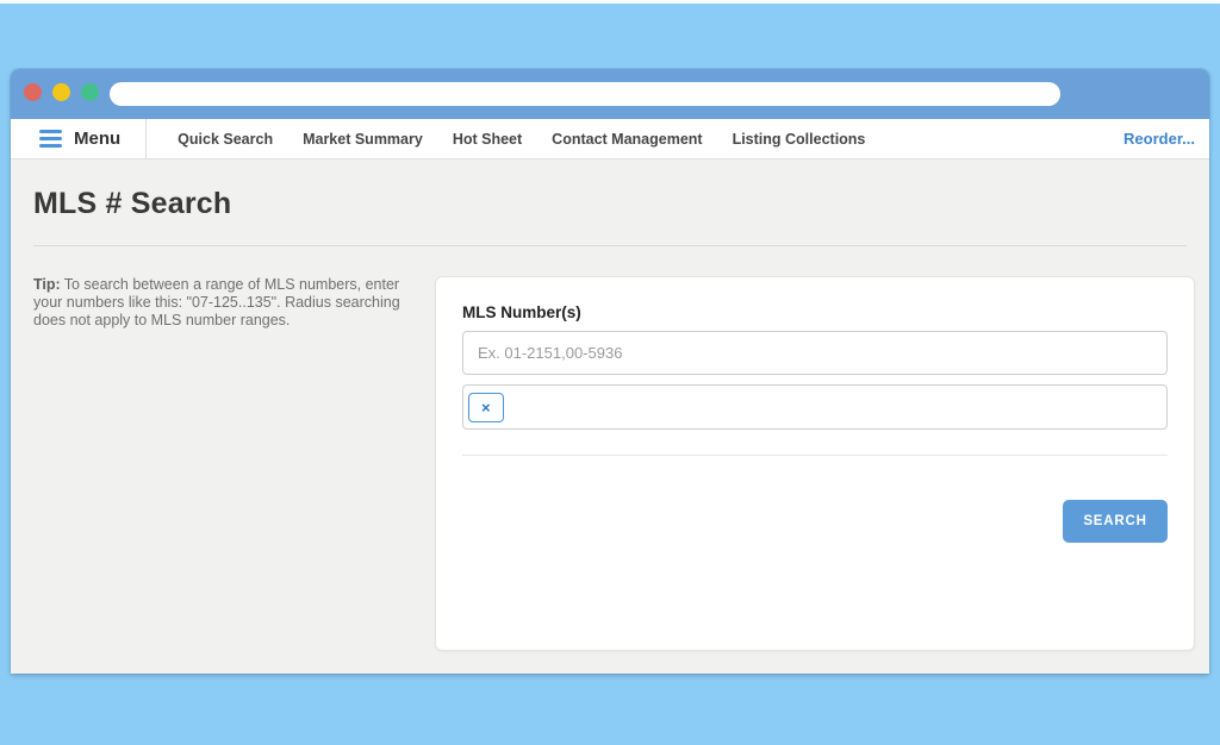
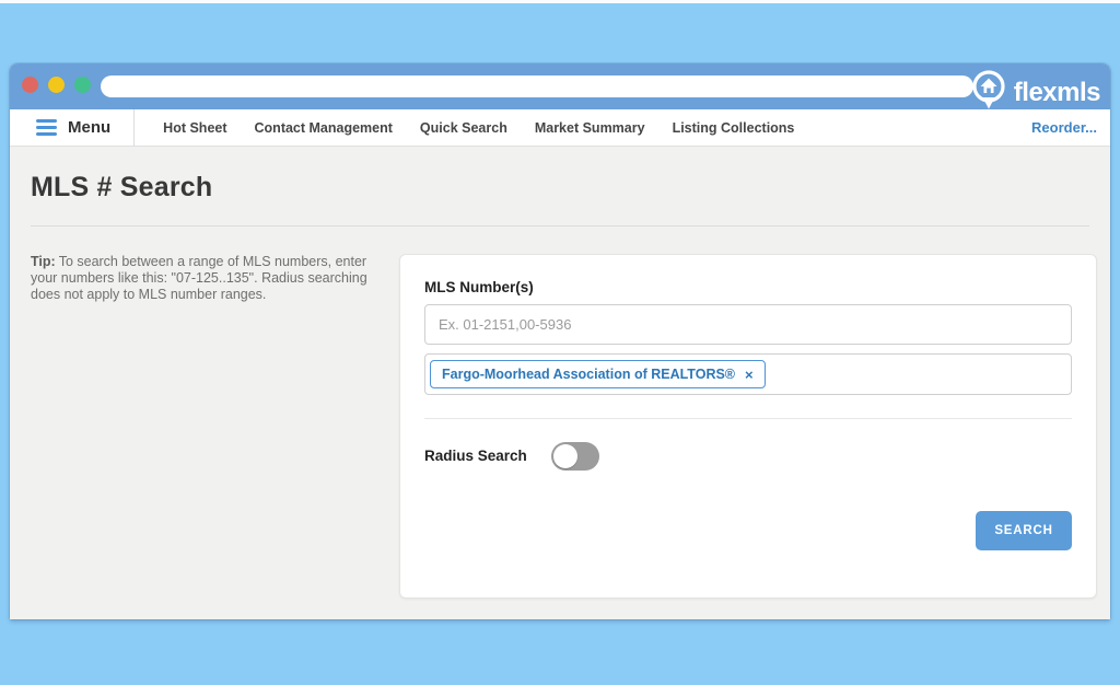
+ flexmls
  Menu
- Quick Search
+ Hot Sheet
- Market Summary
+ Contact Management
- Hot Sheet
+ Quick Search
- Contact Management
+ Market Summary
  Listing Collections
  Reorder...
  MLS # Search
  Tip: To search between a range of MLS numbers, enter your numbers like this: "07-125..135". Radius searching does not apply to MLS number ranges.
  MLS Number(s)
  Ex. 01-2151,00-5936
+ Fargo-Moorhead Association of REALTORS®
  ×
+ Radius Search
  SEARCH
